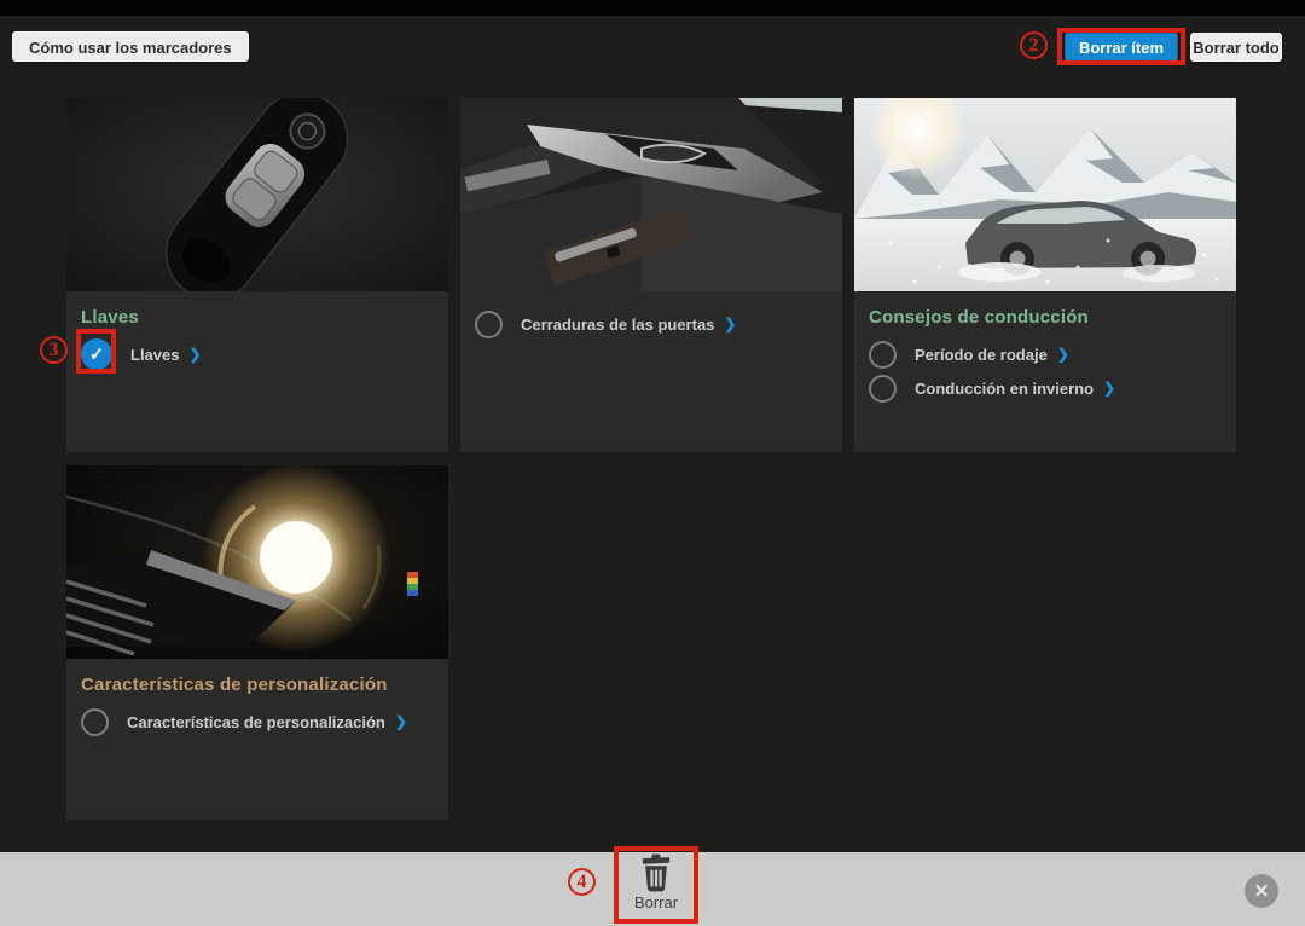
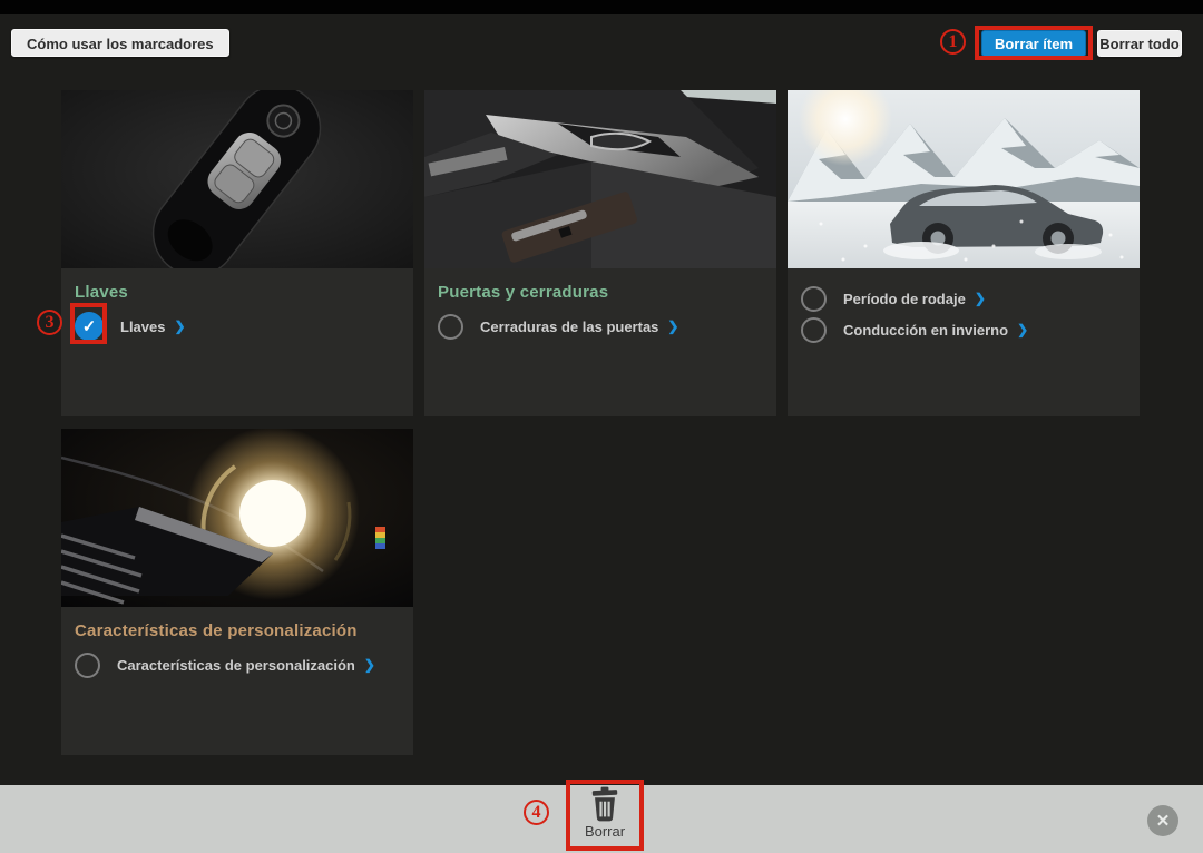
  Cómo usar los marcadores
  Borrar ítem
  Borrar todo
  Llaves
  ✓
  Llaves
  ❯
+ Puertas y cerraduras
  Cerraduras de las puertas
  ❯
- Consejos de conducción
  Período de rodaje
  ❯
  Conducción en invierno
  ❯
  Características de personalización
  Características de personalización
  ❯
  Borrar
  ✕
- 2
+ 1
  3
  4
